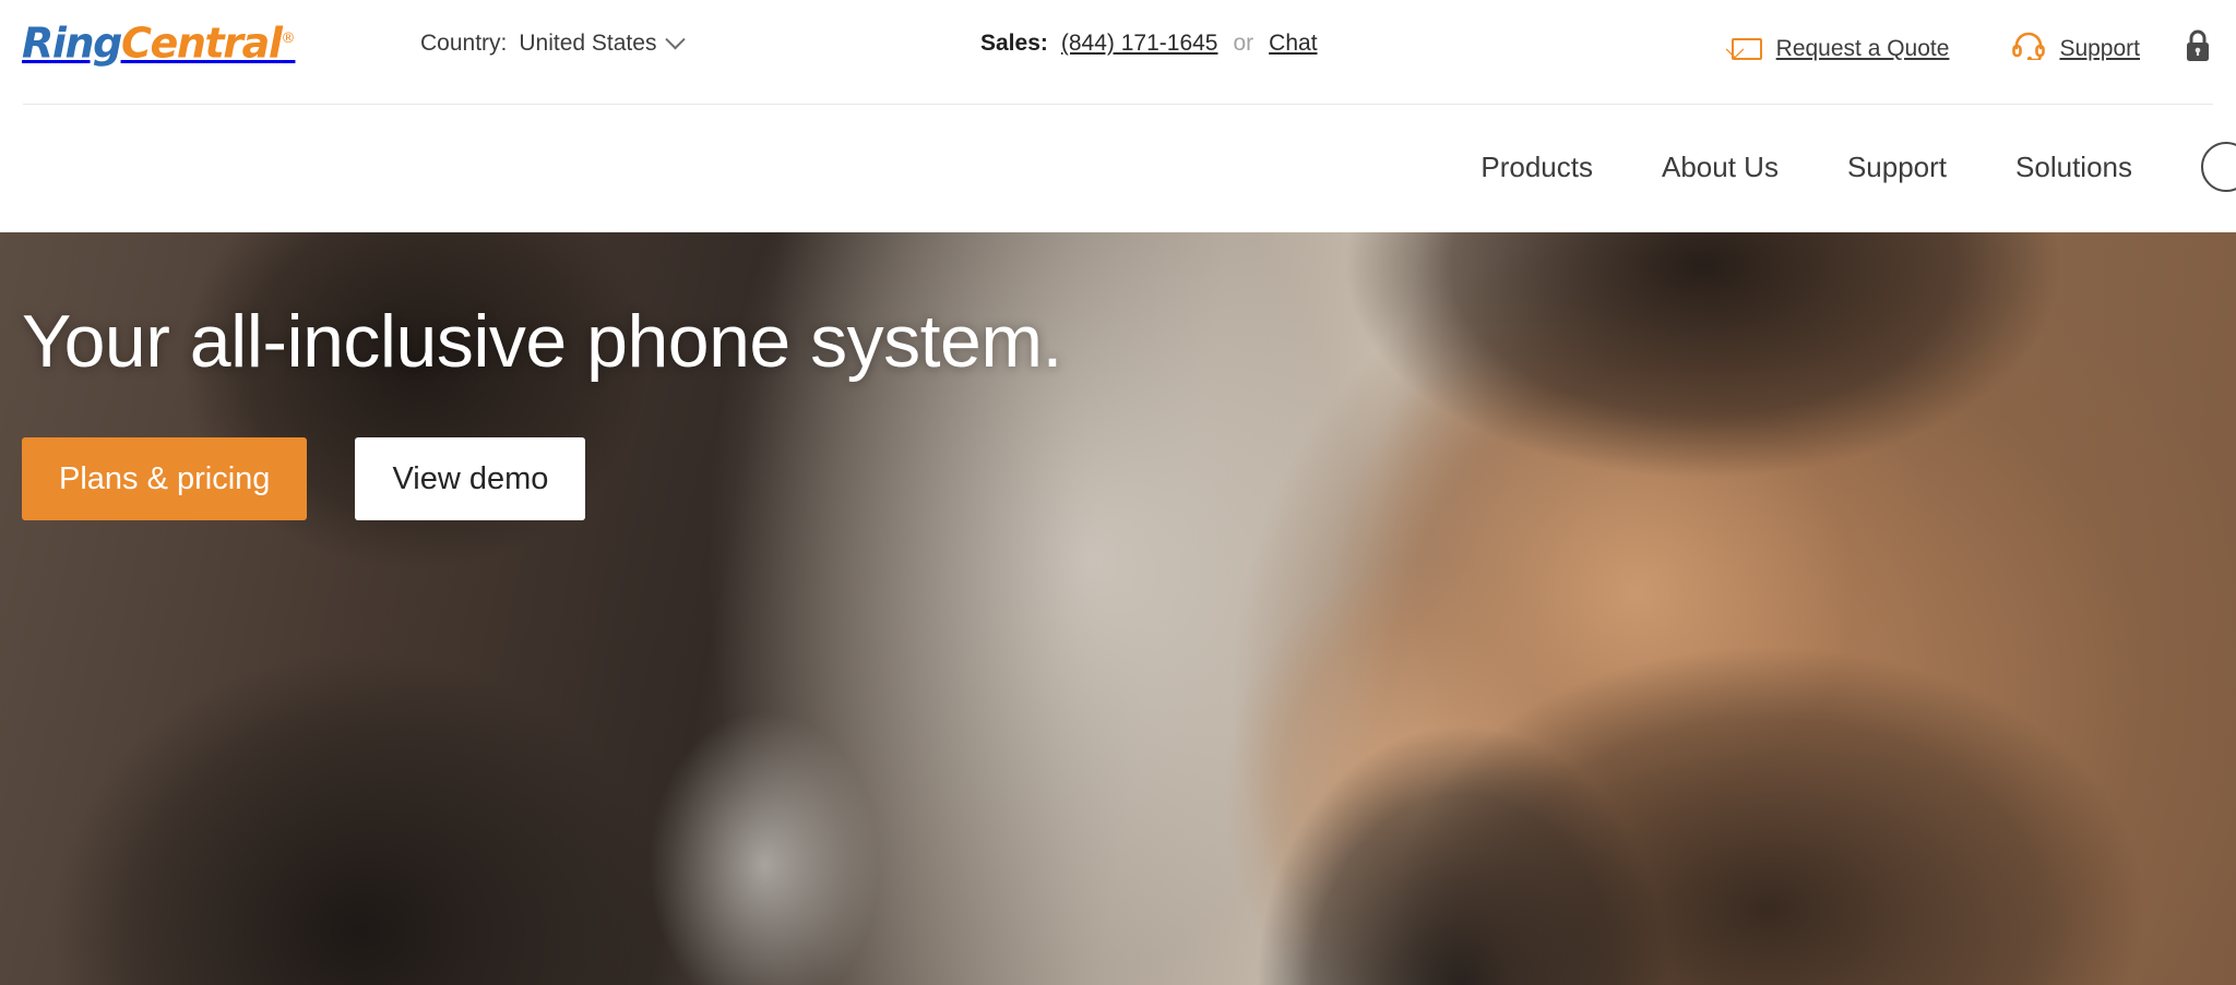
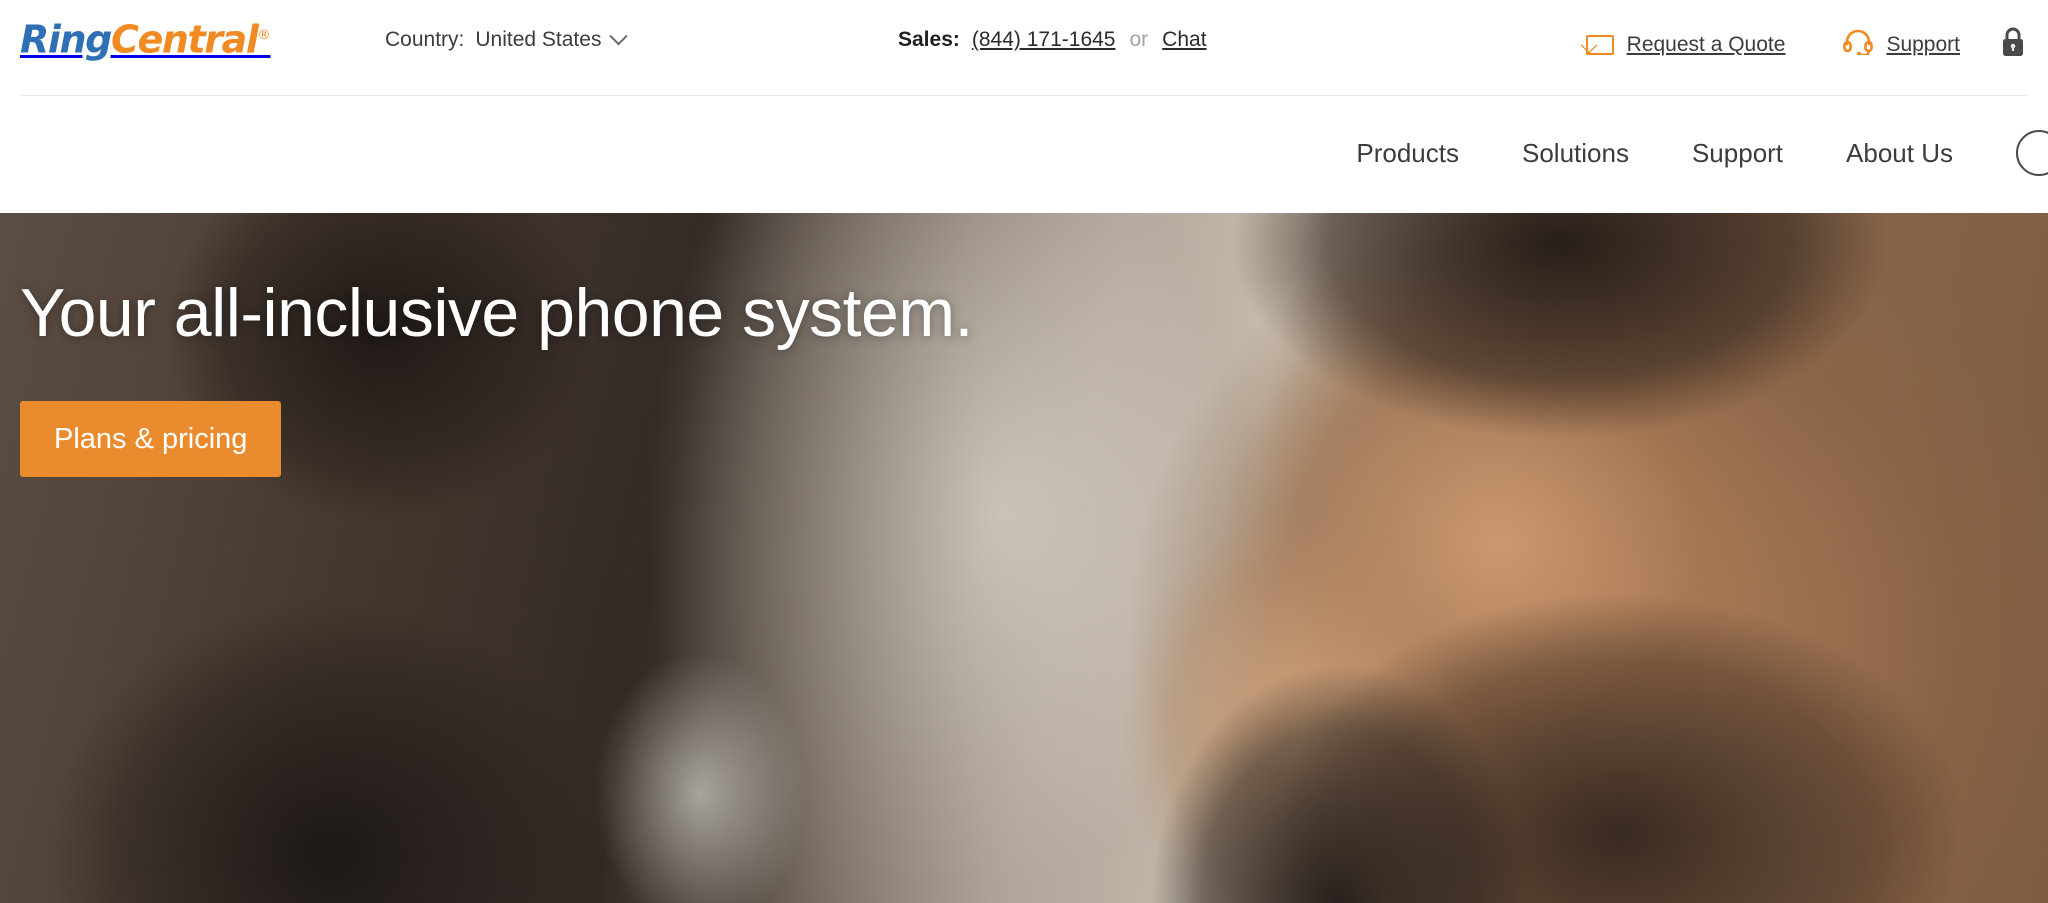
  RingCentral®
  Country:
  United States
  Sales:
  (844) 171-1645
  or
  Chat
  Request a Quote
  Support
  Products
- About Us
+ Solutions
  Support
- Solutions
+ About Us
  Your all-inclusive phone system.
  Plans & pricing
- View demo
